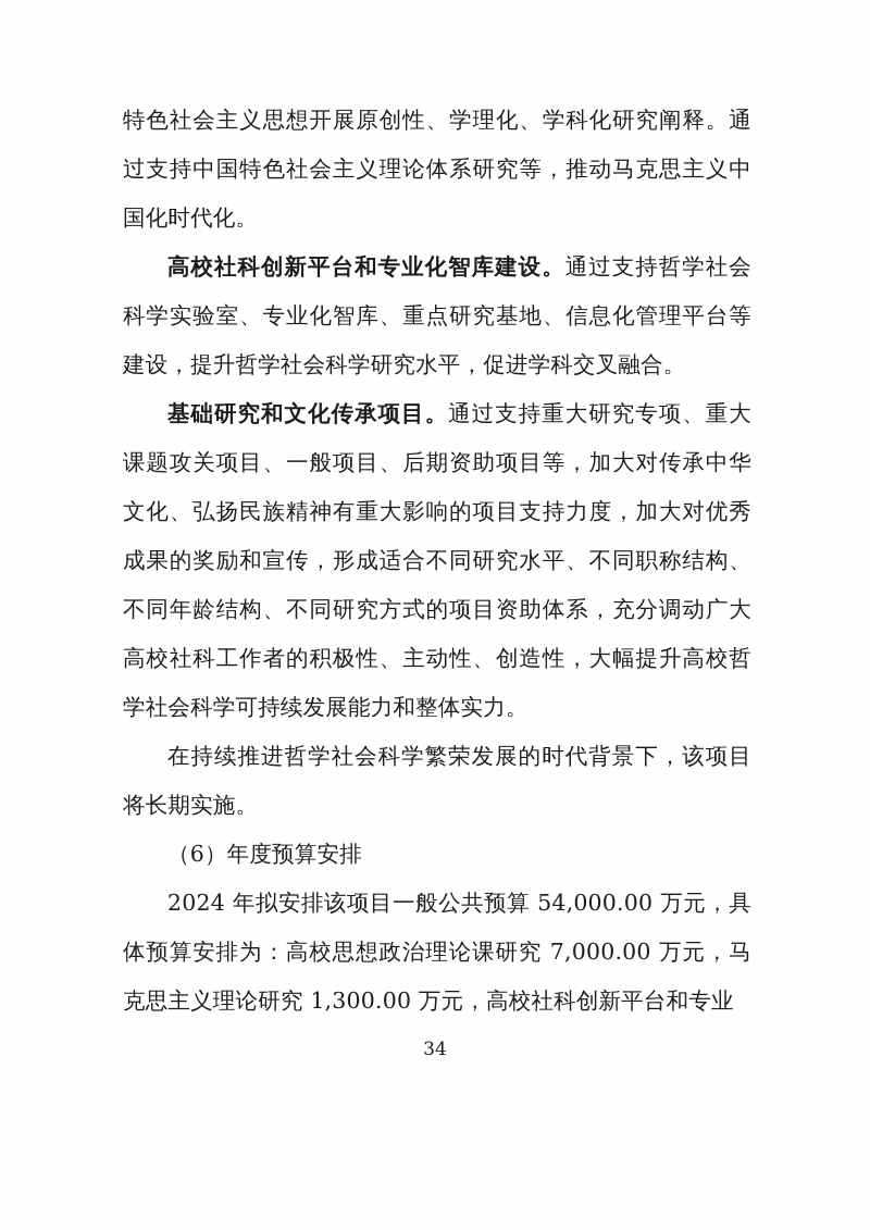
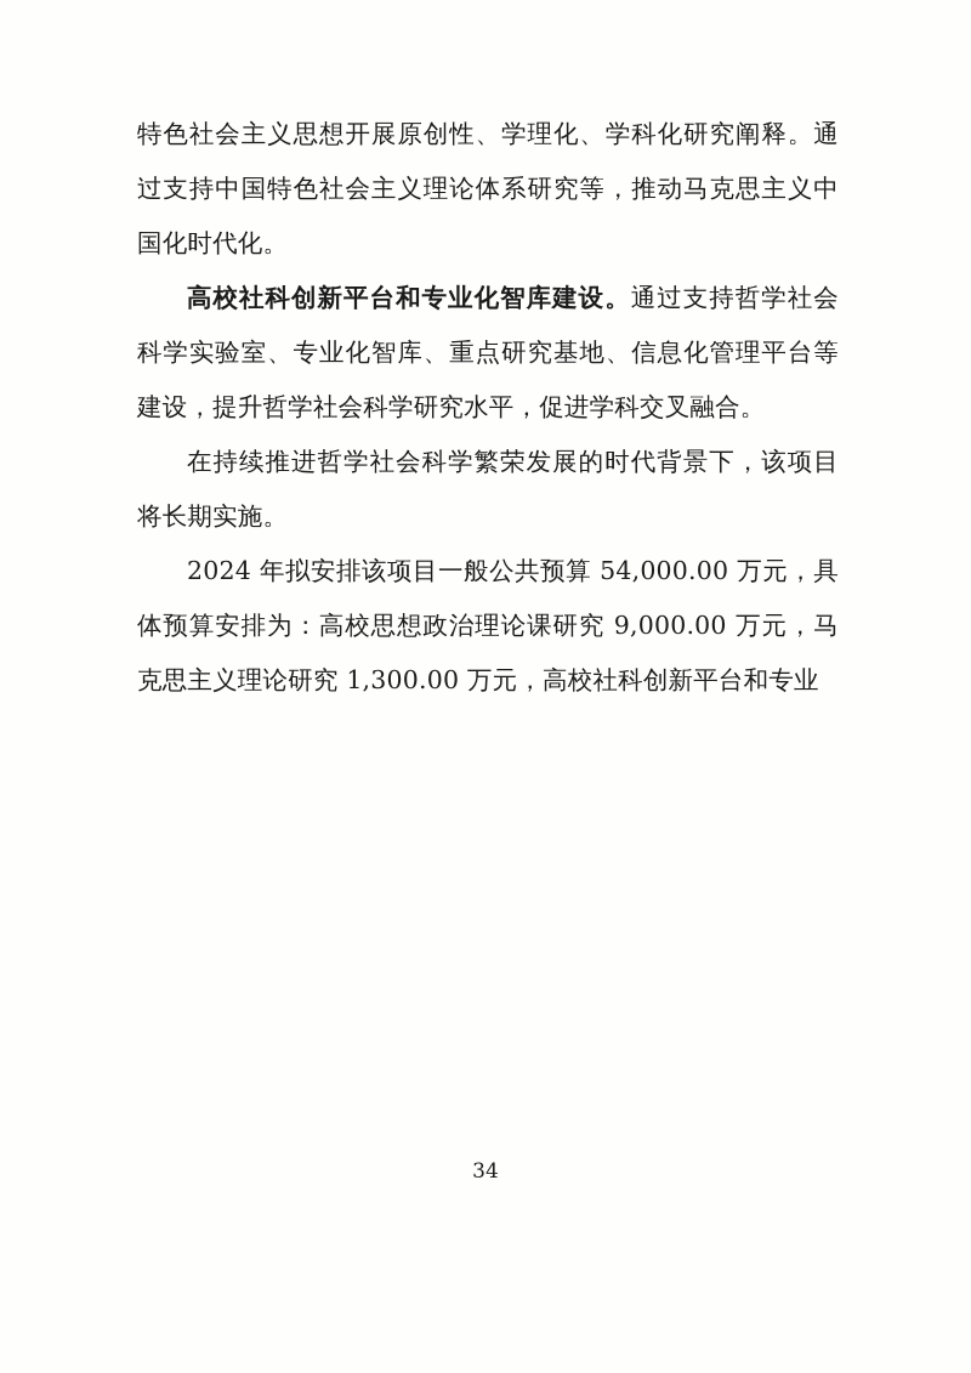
  特色社会主义思想开展原创性、学理化、学科化研究阐释。通过支持中国特色社会主义理论体系研究等，推动马克思主义中国化时代化。
  高校社科创新平台和专业化智库建设。通过支持哲学社会科学实验室、专业化智库、重点研究基地、信息化管理平台等建设，提升哲学社会科学研究水平，促进学科交叉融合。
- 基础研究和文化传承项目。通过支持重大研究专项、重大课题攻关项目、一般项目、后期资助项目等，加大对传承中华文化、弘扬民族精神有重大影响的项目支持力度，加大对优秀成果的奖励和宣传，形成适合不同研究水平、不同职称结构、不同年龄结构、不同研究方式的项目资助体系，充分调动广大高校社科工作者的积极性、主动性、创造性，大幅提升高校哲学社会科学可持续发展能力和整体实力。
  在持续推进哲学社会科学繁荣发展的时代背景下，该项目将长期实施。
- （6）年度预算安排
- 2024 年拟安排该项目一般公共预算 54,000.00 万元，具体预算安排为：高校思想政治理论课研究 7,000.00 万元，马克思主义理论研究 1,300.00 万元，高校社科创新平台和专业
+ 2024 年拟安排该项目一般公共预算 54,000.00 万元，具体预算安排为：高校思想政治理论课研究 9,000.00 万元，马克思主义理论研究 1,300.00 万元，高校社科创新平台和专业
  34
